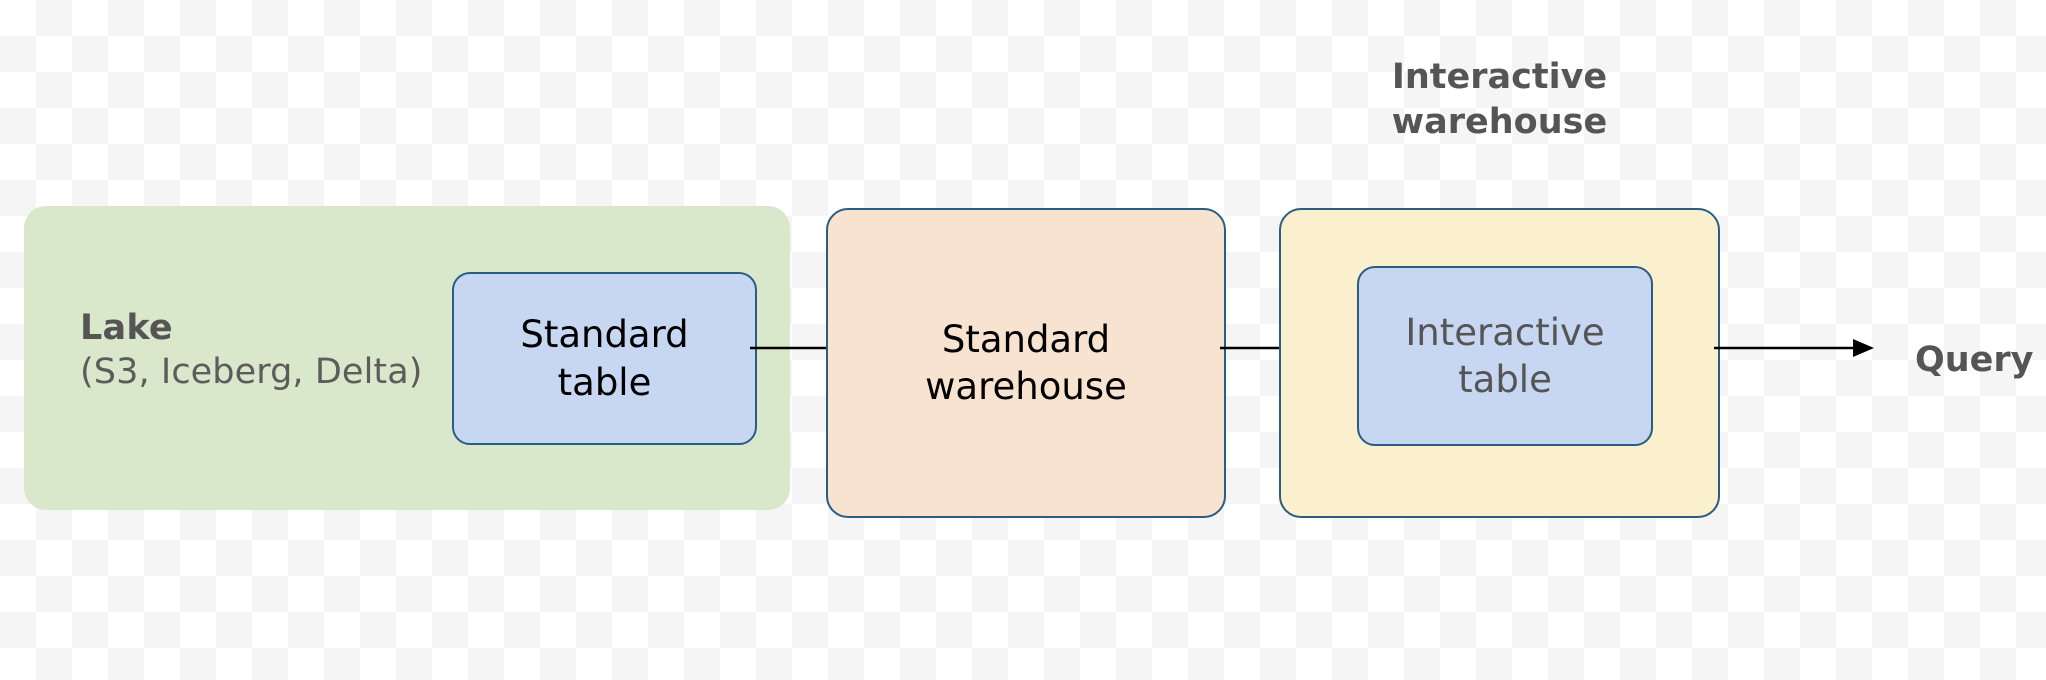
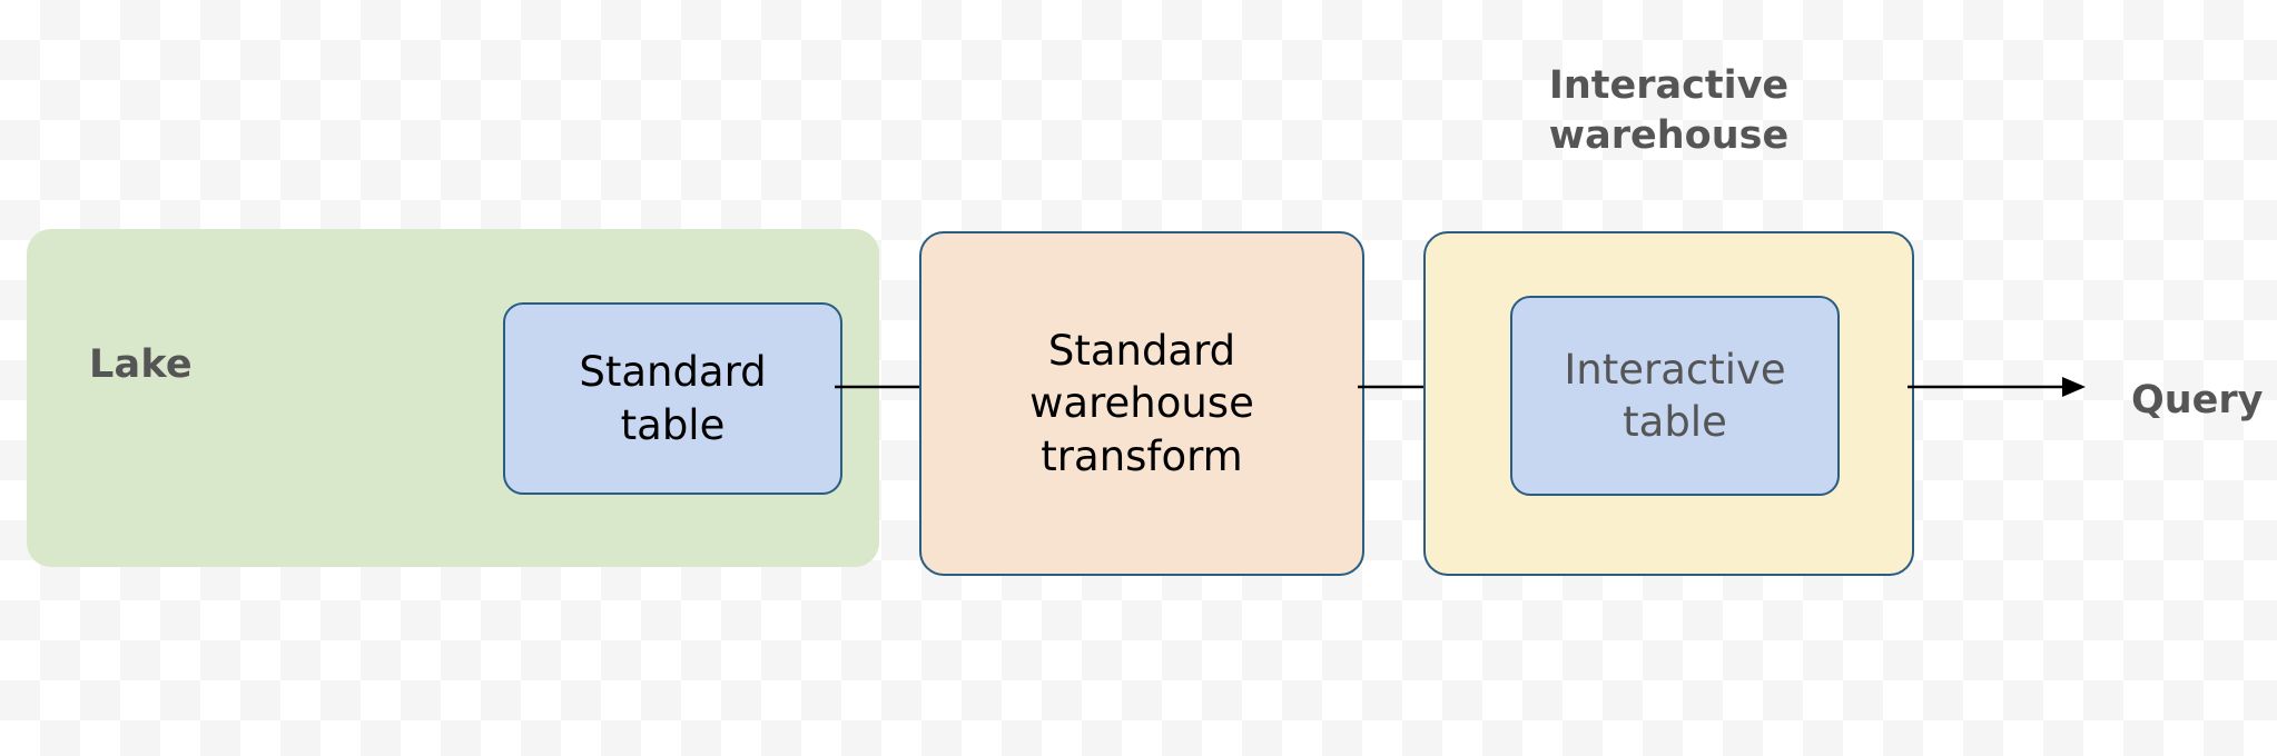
  Lake
- (S3, Iceberg, Delta)
  Standard
  table
  Standard
  warehouse
+ transform
  Interactive
  warehouse
  Interactive
  table
  Query
